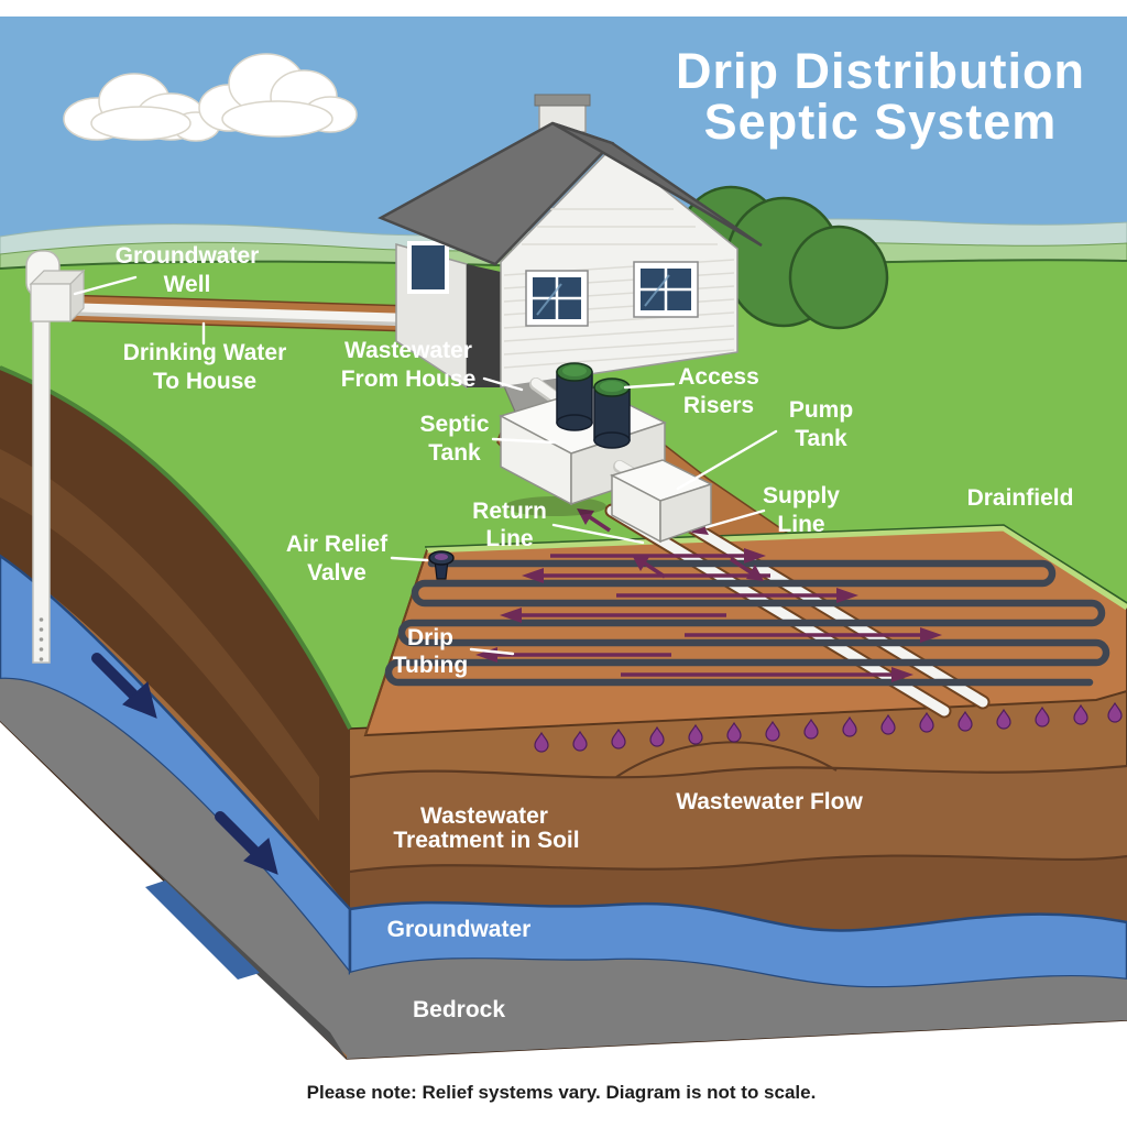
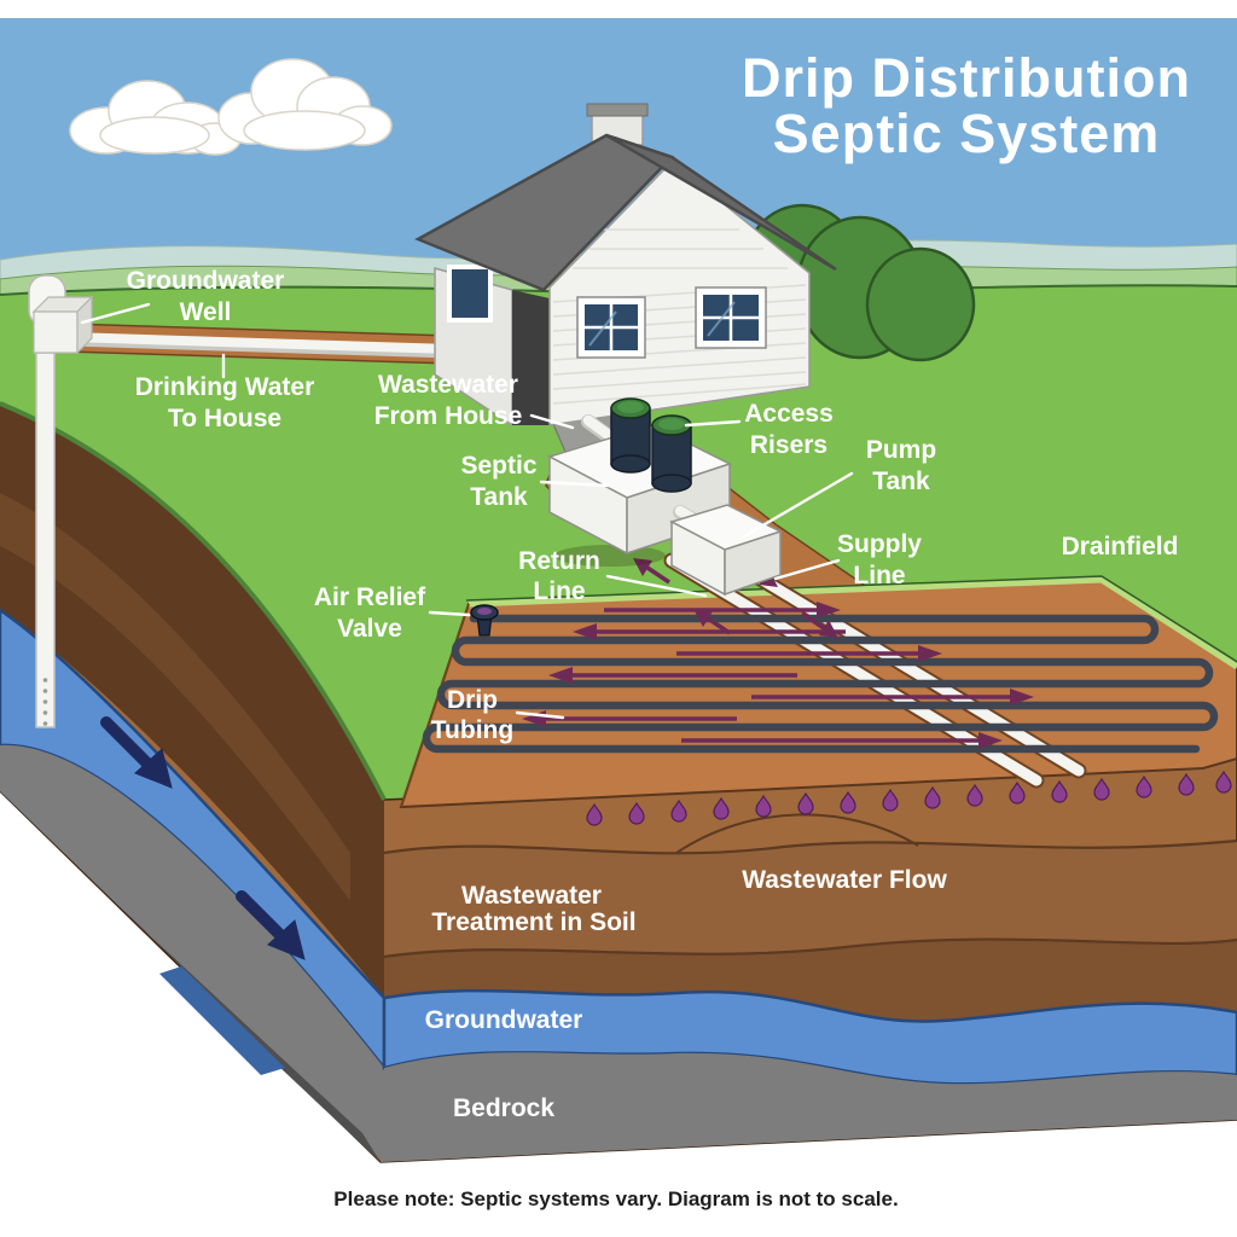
  Groundwater
  Well
  Drinking Water
  To House
  Wastewater
  From House
  Septic
  Tank
  Access
  Risers
  Pump
  Tank
  Supply
  Line
  Return
  Line
  Drainfield
  Air Relief
  Valve
  Drip
  Tubing
  Wastewater
  Treatment in Soil
  Wastewater Flow
  Groundwater
  Bedrock
  Drip Distribution
  Septic System
- Please note: Relief systems vary. Diagram is not to scale.
+ Please note: Septic systems vary. Diagram is not to scale.
